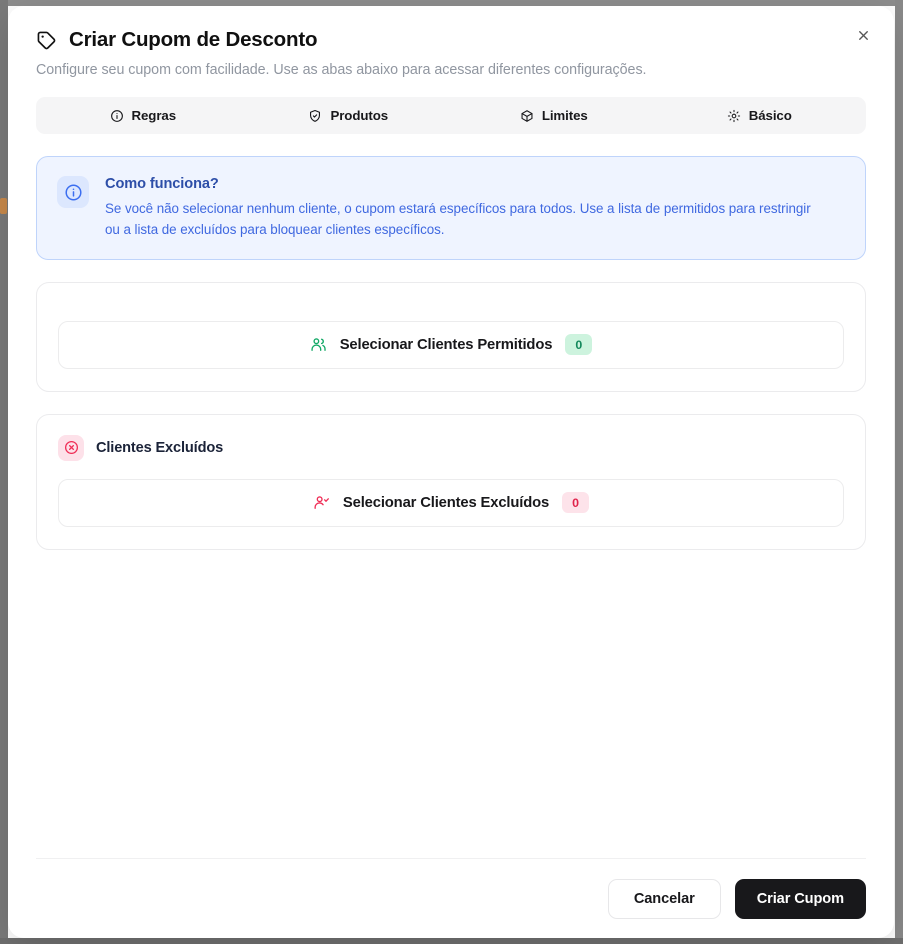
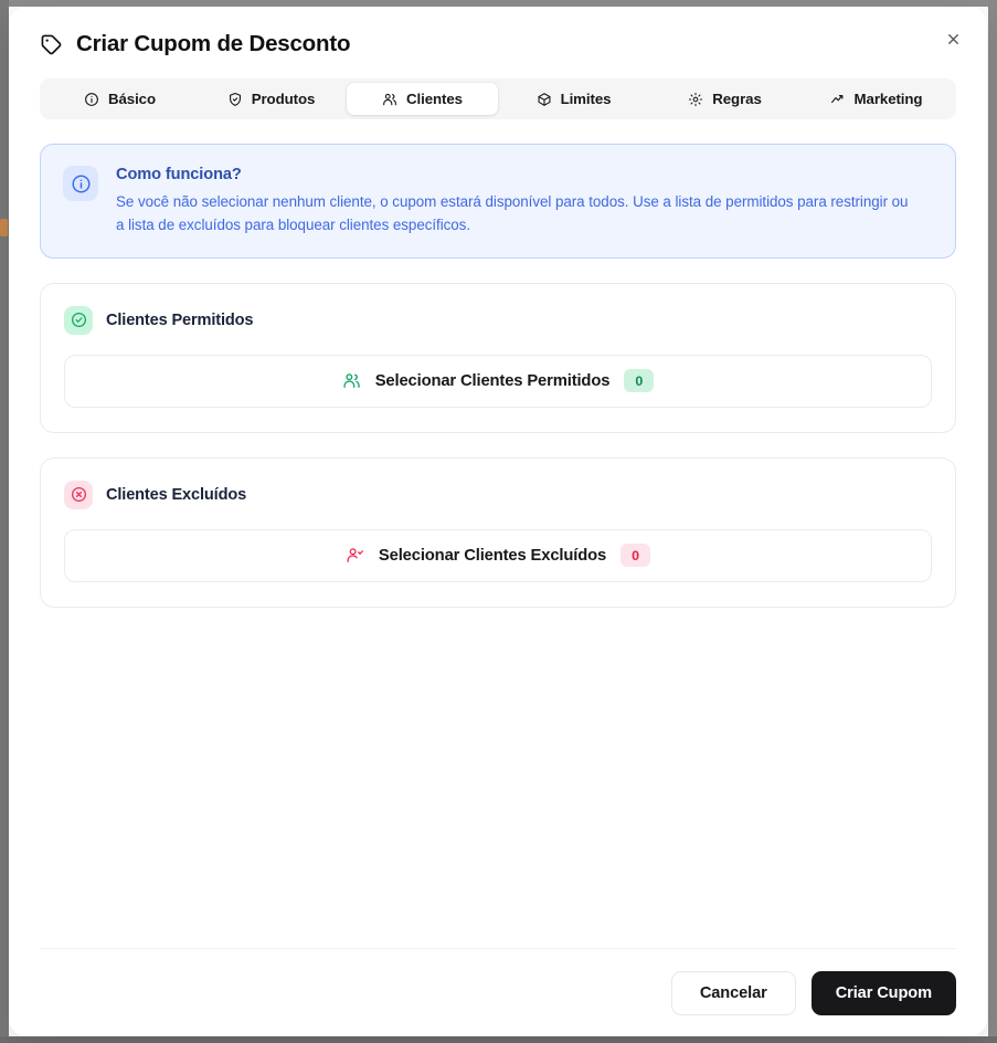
  Criar Cupom de Desconto
- Configure seu cupom com facilidade. Use as abas abaixo para acessar diferentes configurações.
- Regras
+ Básico
  Produtos
+ Clientes
  Limites
- Básico
+ Regras
+ Marketing
  Como funciona?
- Se você não selecionar nenhum cliente, o cupom estará específicos para todos. Use a lista de permitidos para restringir ou a lista de excluídos para bloquear clientes específicos.
+ Se você não selecionar nenhum cliente, o cupom estará disponível para todos. Use a lista de permitidos para restringir ou a lista de excluídos para bloquear clientes específicos.
+ Clientes Permitidos
  Selecionar Clientes Permitidos
  0
  Clientes Excluídos
  Selecionar Clientes Excluídos
  0
  Cancelar
  Criar Cupom
